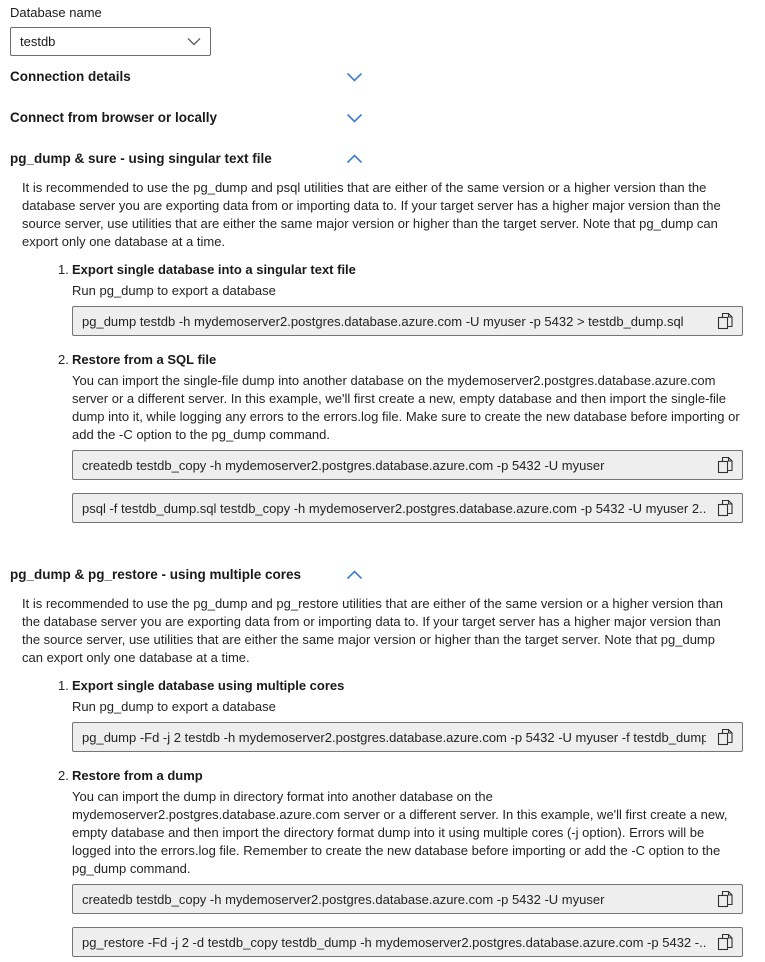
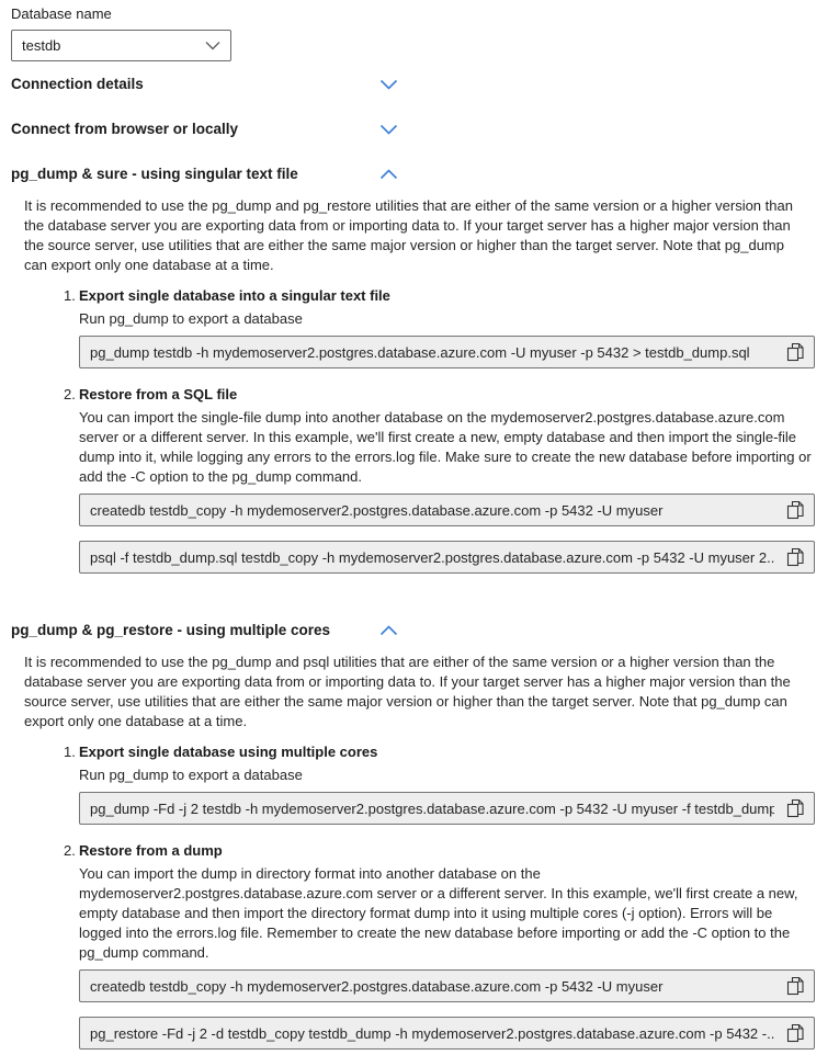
  Database name
  testdb
  Connection details
  Connect from browser or locally
  pg_dump & sure - using singular text file
- It is recommended to use the pg_dump and psql utilities that are either of the same version or a higher version than the database server you are exporting data from or importing data to. If your target server has a higher major version than the source server, use utilities that are either the same major version or higher than the target server. Note that pg_dump can export only one database at a time.
+ It is recommended to use the pg_dump and pg_restore utilities that are either of the same version or a higher version than the database server you are exporting data from or importing data to. If your target server has a higher major version than the source server, use utilities that are either the same major version or higher than the target server. Note that pg_dump can export only one database at a time.
  1.
  Export single database into a singular text file
  Run pg_dump to export a database
  pg_dump testdb -h mydemoserver2.postgres.database.azure.com -U myuser -p 5432 > testdb_dump.sql
  2.
  Restore from a SQL file
  You can import the single-file dump into another database on the mydemoserver2.postgres.database.azure.com server or a different server. In this example, we'll first create a new, empty database and then import the single-file dump into it, while logging any errors to the errors.log file. Make sure to create the new database before importing or add the -C option to the pg_dump command.
  createdb testdb_copy -h mydemoserver2.postgres.database.azure.com -p 5432 -U myuser
  psql -f testdb_dump.sql testdb_copy -h mydemoserver2.postgres.database.azure.com -p 5432 -U myuser 2..
  pg_dump & pg_restore - using multiple cores
- It is recommended to use the pg_dump and pg_restore utilities that are either of the same version or a higher version than the database server you are exporting data from or importing data to. If your target server has a higher major version than the source server, use utilities that are either the same major version or higher than the target server. Note that pg_dump can export only one database at a time.
+ It is recommended to use the pg_dump and psql utilities that are either of the same version or a higher version than the database server you are exporting data from or importing data to. If your target server has a higher major version than the source server, use utilities that are either the same major version or higher than the target server. Note that pg_dump can export only one database at a time.
  1.
  Export single database using multiple cores
  Run pg_dump to export a database
  pg_dump -Fd -j 2 testdb -h mydemoserver2.postgres.database.azure.com -p 5432 -U myuser -f testdb_dump
  2.
  Restore from a dump
  You can import the dump in directory format into another database on the mydemoserver2.postgres.database.azure.com server or a different server. In this example, we'll first create a new, empty database and then import the directory format dump into it using multiple cores (-j option). Errors will be logged into the errors.log file. Remember to create the new database before importing or add the -C option to the pg_dump command.
  createdb testdb_copy -h mydemoserver2.postgres.database.azure.com -p 5432 -U myuser
  pg_restore -Fd -j 2 -d testdb_copy testdb_dump -h mydemoserver2.postgres.database.azure.com -p 5432 -..
